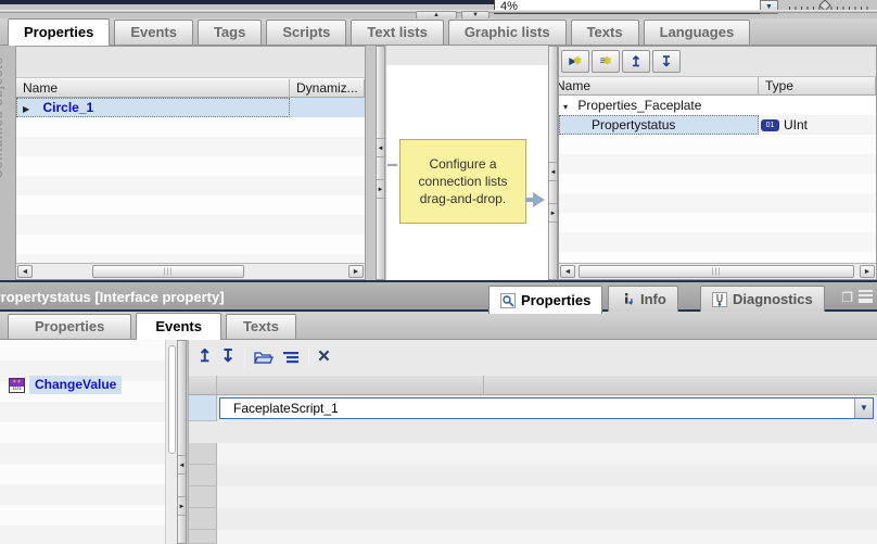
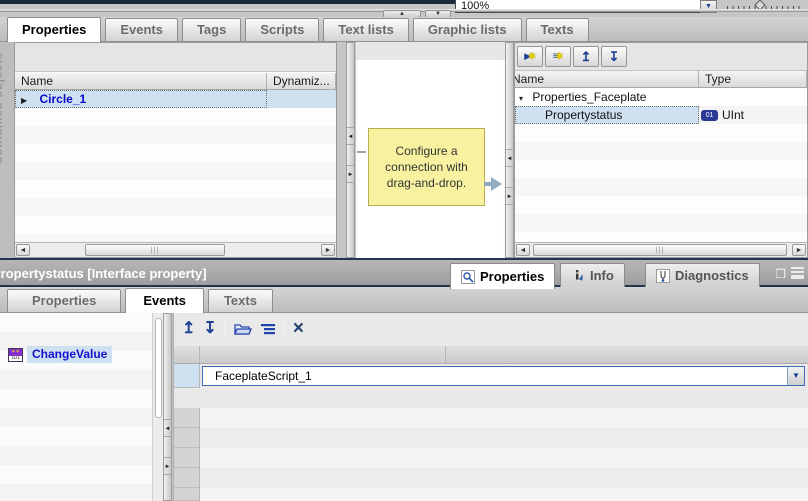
- 4%
+ 100%
  Properties
  Events
  Tags
  Scripts
  Text lists
  Graphic lists
  Texts
- Languages
  Name
  Dynamiz...
  ▶ Circle_1
- Configure a connection lists drag-and-drop.
+ Configure a connection with drag-and-drop.
  ▶
  ✱
  ≡
  ✱
  ↥
  ↧
  Name
  Type
  ▾ Properties_Faceplate
  Propertystatus
  UInt
  ropertystatus [Interface property]
  Properties
  Info
  Diagnostics
  ❐
  Properties
  Events
  Texts
  ChangeValue
  ↥
  ↧
  ×
  FaceplateScript_1
  ▼
